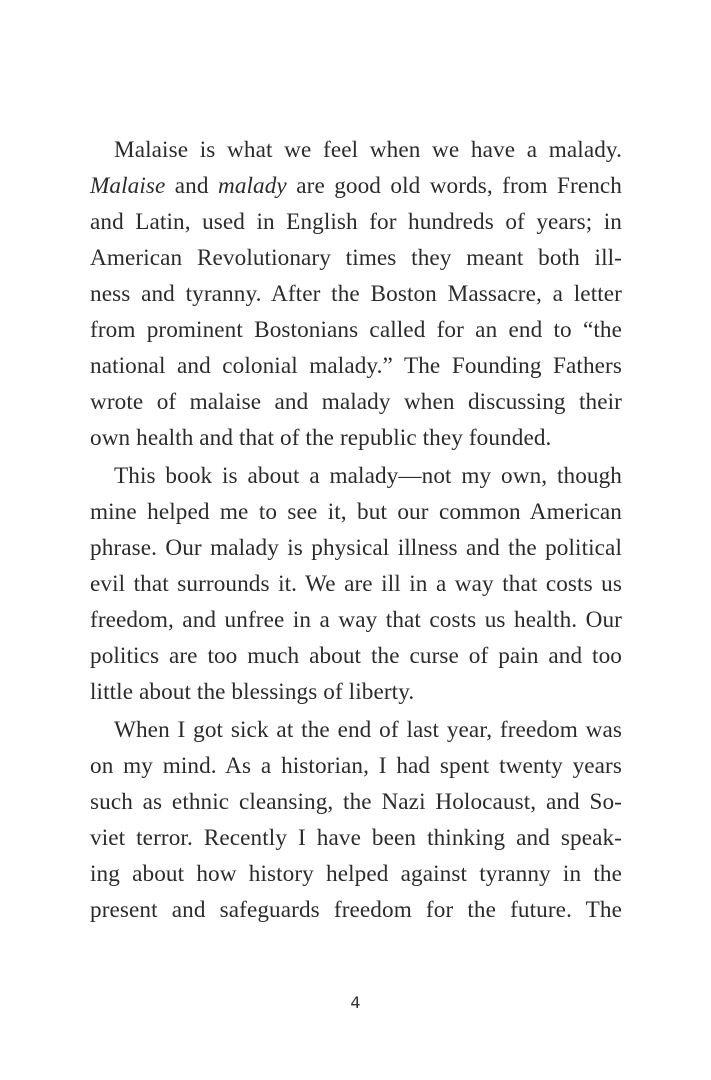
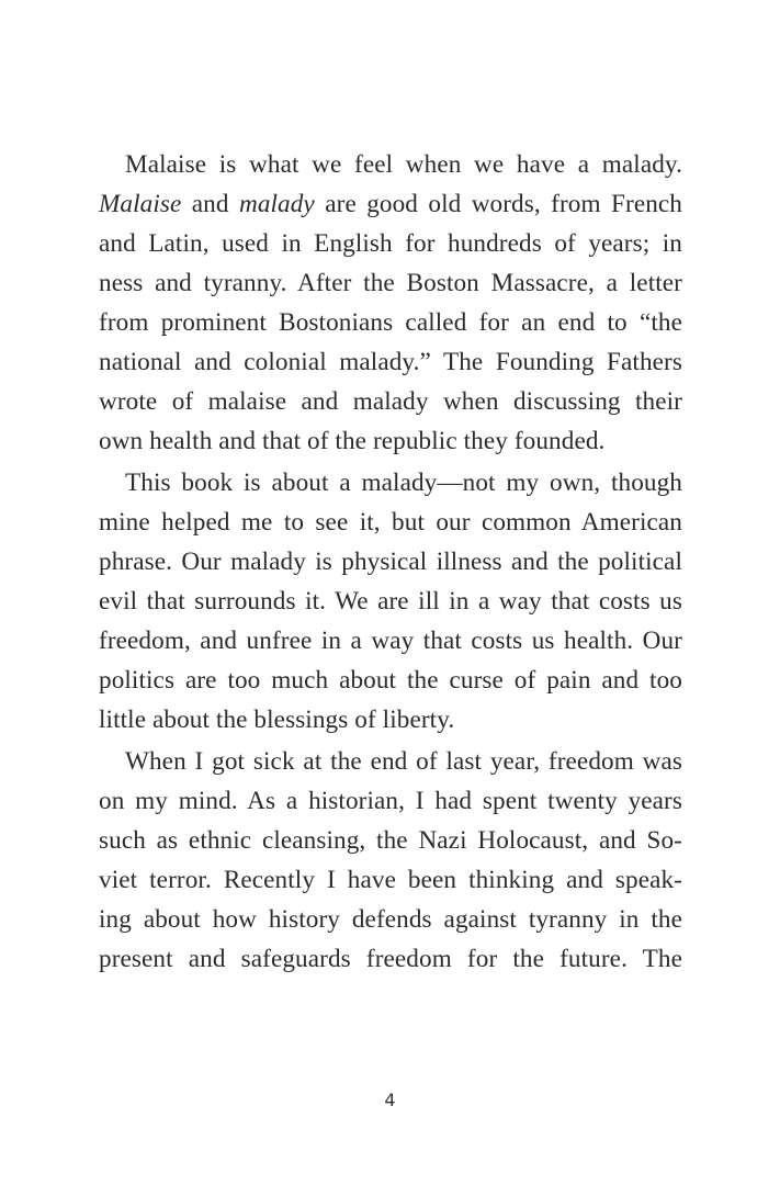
  Malaise is what we feel when we have a malady.
  Malaise and malady are good old words, from French
  and Latin, used in English for hundreds of years; in
- American Revolutionary times they meant both ill-
  ness and tyranny. After the Boston Massacre, a letter
  from prominent Bostonians called for an end to “the
  national and colonial malady.” The Founding Fathers
  wrote of malaise and malady when discussing their
  own health and that of the republic they founded.
  This book is about a malady—not my own, though
  mine helped me to see it, but our common American
  phrase. Our malady is physical illness and the political
  evil that surrounds it. We are ill in a way that costs us
  freedom, and unfree in a way that costs us health. Our
  politics are too much about the curse of pain and too
  little about the blessings of liberty.
  When I got sick at the end of last year, freedom was
  on my mind. As a historian, I had spent twenty years
  such as ethnic cleansing, the Nazi Holocaust, and So-
  viet terror. Recently I have been thinking and speak-
- ing about how history helped against tyranny in the
+ ing about how history defends against tyranny in the
  present and safeguards freedom for the future. The
  4
